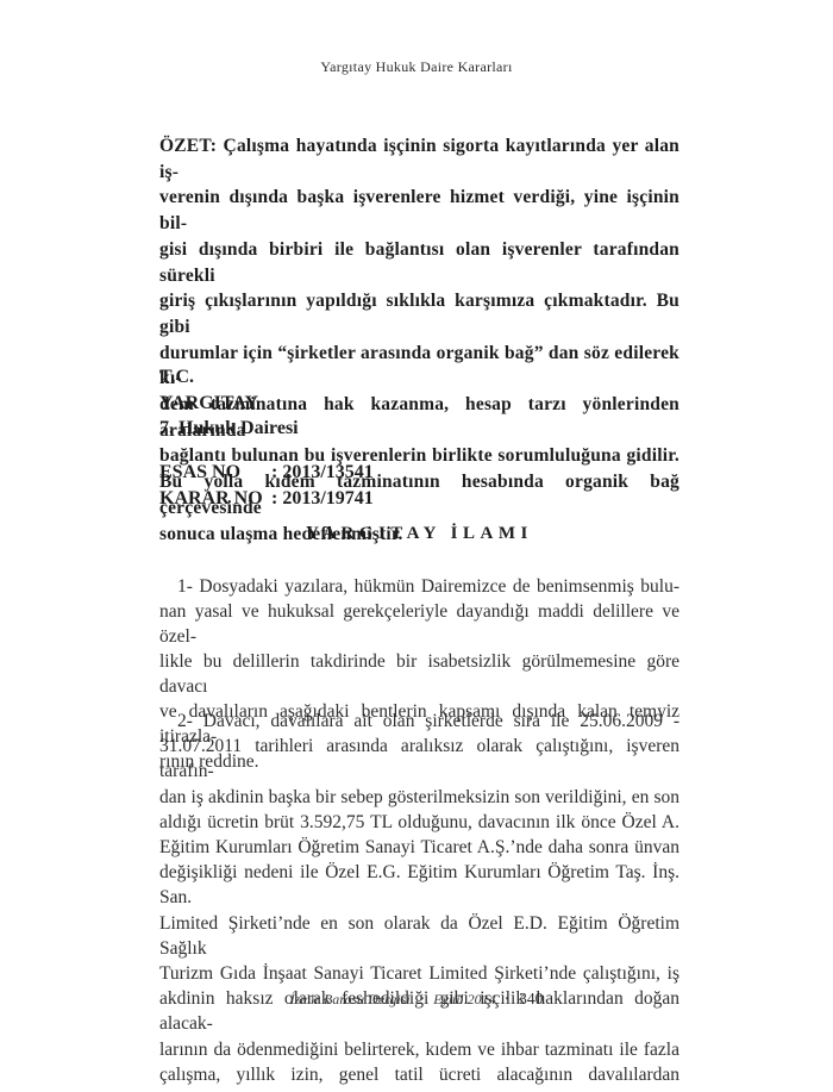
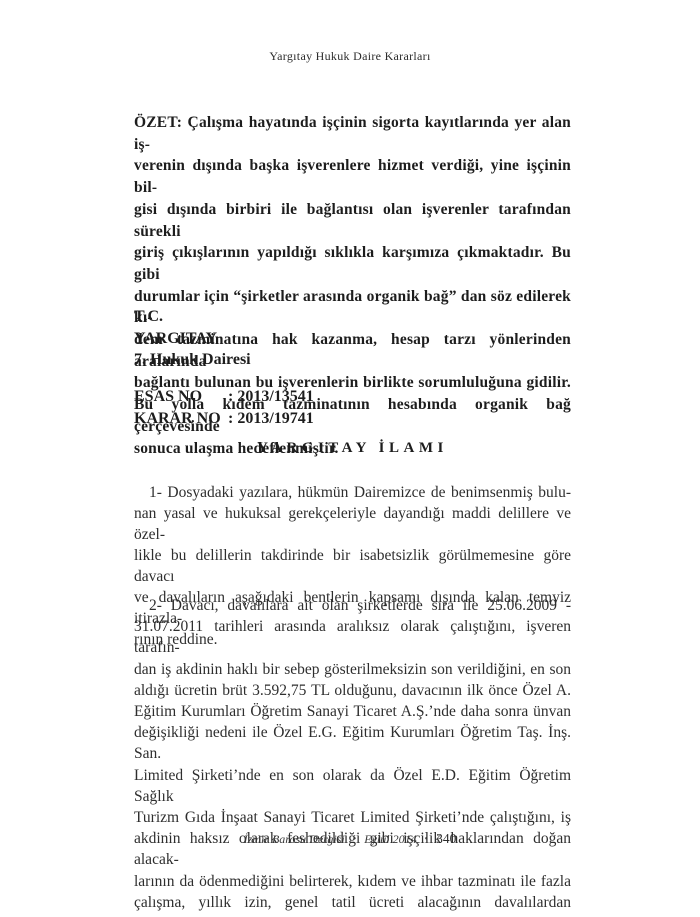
  Yargıtay Hukuk Daire Kararları
  ÖZET: Çalışma hayatında işçinin sigorta kayıtlarında yer alan iş-
  verenin dışında başka işverenlere hizmet verdiği, yine işçinin bil-
  gisi dışında birbiri ile bağlantısı olan işverenler tarafından sürekli
  giriş çıkışlarının yapıldığı sıklıkla karşımıza çıkmaktadır. Bu gibi
  durumlar için “şirketler arasında organik bağ” dan söz edilerek kı-
  dem tazminatına hak kazanma, hesap tarzı yönlerinden aralarında
  bağlantı bulunan bu işverenlerin birlikte sorumluluğuna gidilir.
  Bu yolla kıdem tazminatının hesabında organik bağ çerçevesinde
  sonuca ulaşma hedeflenmiştir.
  T.C.
  YARGITAY
  7. Hukuk Dairesi
  ESAS NO
  : 2013/13541
  KARAR NO
  : 2013/19741
  YARGITAY İLAMI
  1- Dosyadaki yazılara, hükmün Dairemizce de benimsenmiş bulu-
  nan yasal ve hukuksal gerekçeleriyle dayandığı maddi delillere ve özel-
  likle bu delillerin takdirinde bir isabetsizlik görülmemesine göre davacı
  ve davalıların aşağıdaki bentlerin kapsamı dışında kalan temyiz itirazla-
  rının reddine.
  2- Davacı, davalılara ait olan şirketlerde sıra ile 25.06.2009 -
  31.07.2011 tarihleri arasında aralıksız olarak çalıştığını, işveren tarafın-
- dan iş akdinin başka bir sebep gösterilmeksizin son verildiğini, en son
+ dan iş akdinin haklı bir sebep gösterilmeksizin son verildiğini, en son
  aldığı ücretin brüt 3.592,75 TL olduğunu, davacının ilk önce Özel A.
  Eğitim Kurumları Öğretim Sanayi Ticaret A.Ş.’nde daha sonra ünvan
  değişikliği nedeni ile Özel E.G. Eğitim Kurumları Öğretim Taş. İnş. San.
  Limited Şirketi’nde en son olarak da Özel E.D. Eğitim Öğretim Sağlık
  Turizm Gıda İnşaat Sanayi Ticaret Limited Şirketi’nde çalıştığını, iş
  akdinin haksız olarak feshedildiği gibi işçilik haklarından doğan alacak-
  larının da ödenmediğini belirterek, kıdem ve ihbar tazminatı ile fazla
  çalışma, yıllık izin, genel tatil ücreti alacağının davalılardan
  İzmir Barosu Dergisi • Eylül 2014 • 340
